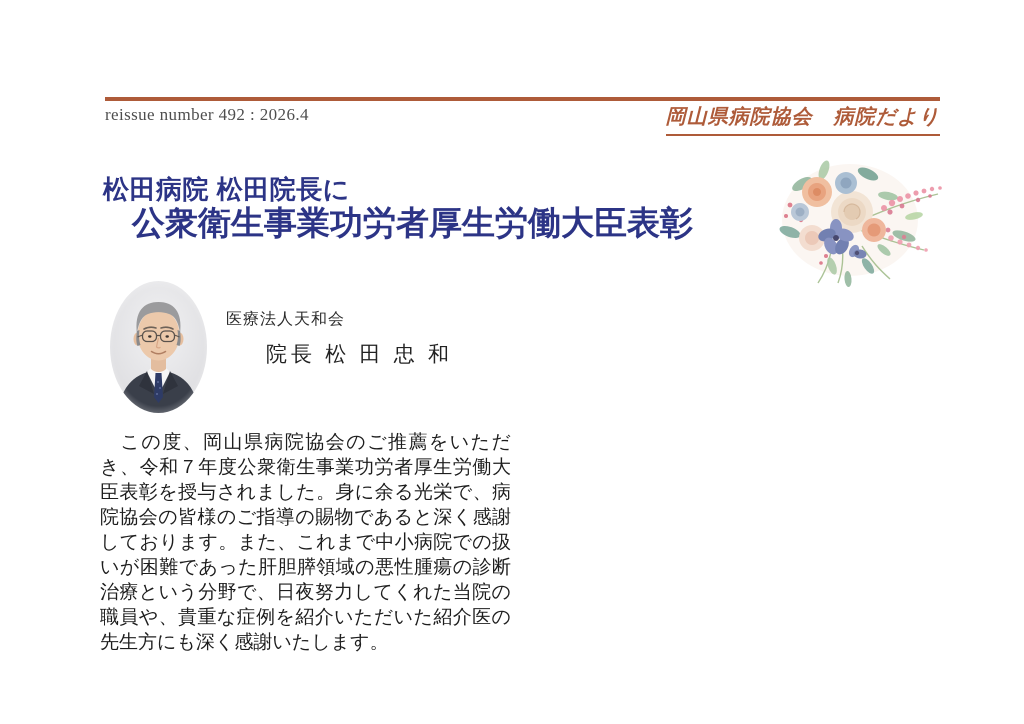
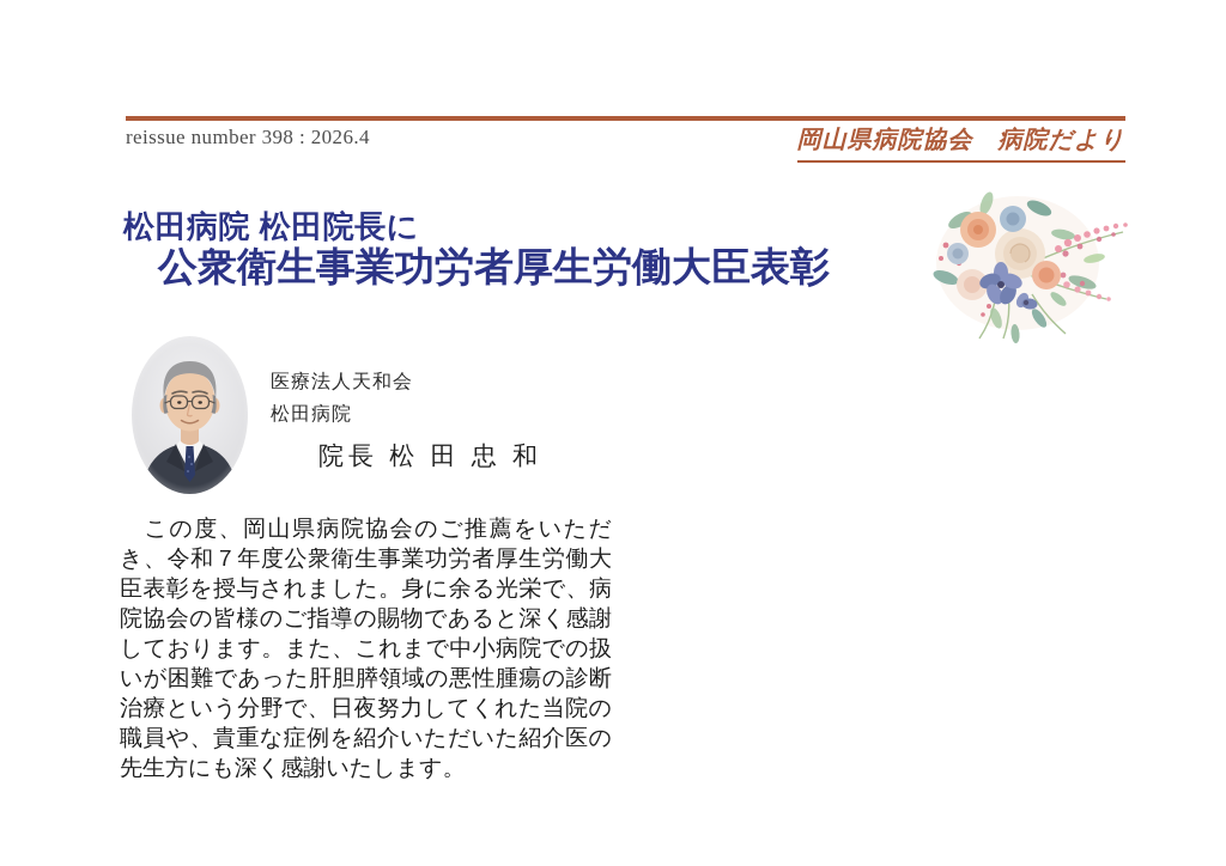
- reissue number 492 : 2026.4
+ reissue number 398 : 2026.4
  岡山県病院協会 病院だより
  松田病院 松田院長に
  公衆衛生事業功労者厚生労働大臣表彰
  医療法人天和会
+ 松田病院
  院長 松 田 忠 和
  この度、岡山県病院協会のご推薦をいただき、令和７年度公衆衛生事業功労者厚生労働大臣表彰を授与されました。身に余る光栄で、病院協会の皆様のご指導の賜物であると深く感謝しております。また、これまで中小病院での扱いが困難であった肝胆膵領域の悪性腫瘍の診断治療という分野で、日夜努力してくれた当院の職員や、貴重な症例を紹介いただいた紹介医の先生方にも深く感謝いたします。
